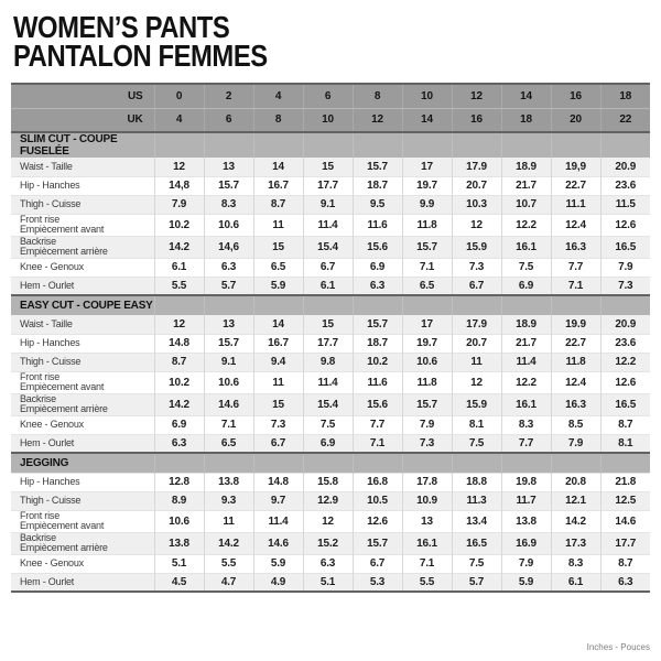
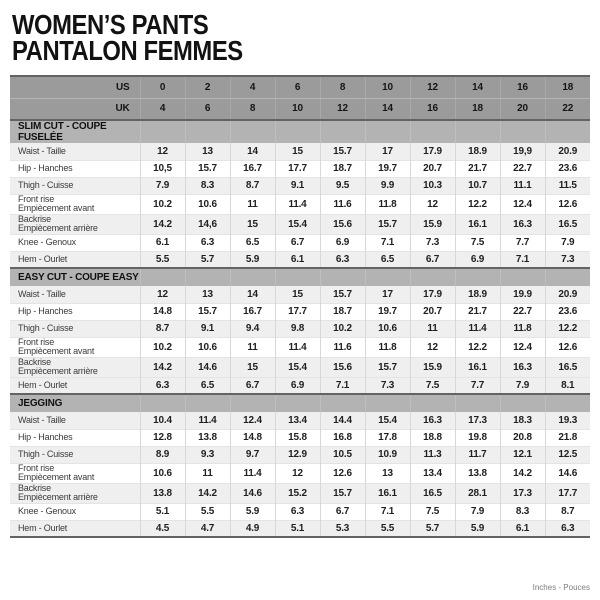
  WOMEN’S PANTS
  PANTALON FEMMES
  US	0	2	4	6	8	10	12	14	16	18
  UK	4	6	8	10	12	14	16	18	20	22
  SLIM CUT - COUPE FUSELÉE
  Waist - Taille	12	13	14	15	15.7	17	17.9	18.9	19,9	20.9
- Hip - Hanches	14,8	15.7	16.7	17.7	18.7	19.7	20.7	21.7	22.7	23.6
+ Hip - Hanches	10,5	15.7	16.7	17.7	18.7	19.7	20.7	21.7	22.7	23.6
  Thigh - Cuisse	7.9	8.3	8.7	9.1	9.5	9.9	10.3	10.7	11.1	11.5
  Front riseEmpiècement avant	10.2	10.6	11	11.4	11.6	11.8	12	12.2	12.4	12.6
  BackriseEmpiècement arrière	14.2	14,6	15	15.4	15.6	15.7	15.9	16.1	16.3	16.5
  Knee - Genoux	6.1	6.3	6.5	6.7	6.9	7.1	7.3	7.5	7.7	7.9
  Hem - Ourlet	5.5	5.7	5.9	6.1	6.3	6.5	6.7	6.9	7.1	7.3
  EASY CUT - COUPE EASY
  Waist - Taille	12	13	14	15	15.7	17	17.9	18.9	19.9	20.9
  Hip - Hanches	14.8	15.7	16.7	17.7	18.7	19.7	20.7	21.7	22.7	23.6
  Thigh - Cuisse	8.7	9.1	9.4	9.8	10.2	10.6	11	11.4	11.8	12.2
  Front riseEmpiècement avant	10.2	10.6	11	11.4	11.6	11.8	12	12.2	12.4	12.6
  BackriseEmpiècement arrière	14.2	14.6	15	15.4	15.6	15.7	15.9	16.1	16.3	16.5
- Knee - Genoux	6.9	7.1	7.3	7.5	7.7	7.9	8.1	8.3	8.5	8.7
  Hem - Ourlet	6.3	6.5	6.7	6.9	7.1	7.3	7.5	7.7	7.9	8.1
  JEGGING
+ Waist - Taille	10.4	11.4	12.4	13.4	14.4	15.4	16.3	17.3	18.3	19.3
  Hip - Hanches	12.8	13.8	14.8	15.8	16.8	17.8	18.8	19.8	20.8	21.8
  Thigh - Cuisse	8.9	9.3	9.7	12.9	10.5	10.9	11.3	11.7	12.1	12.5
  Front riseEmpiècement avant	10.6	11	11.4	12	12.6	13	13.4	13.8	14.2	14.6
- BackriseEmpiècement arrière	13.8	14.2	14.6	15.2	15.7	16.1	16.5	16.9	17.3	17.7
+ BackriseEmpiècement arrière	13.8	14.2	14.6	15.2	15.7	16.1	16.5	28.1	17.3	17.7
  Knee - Genoux	5.1	5.5	5.9	6.3	6.7	7.1	7.5	7.9	8.3	8.7
  Hem - Ourlet	4.5	4.7	4.9	5.1	5.3	5.5	5.7	5.9	6.1	6.3
  Inches - Pouces
